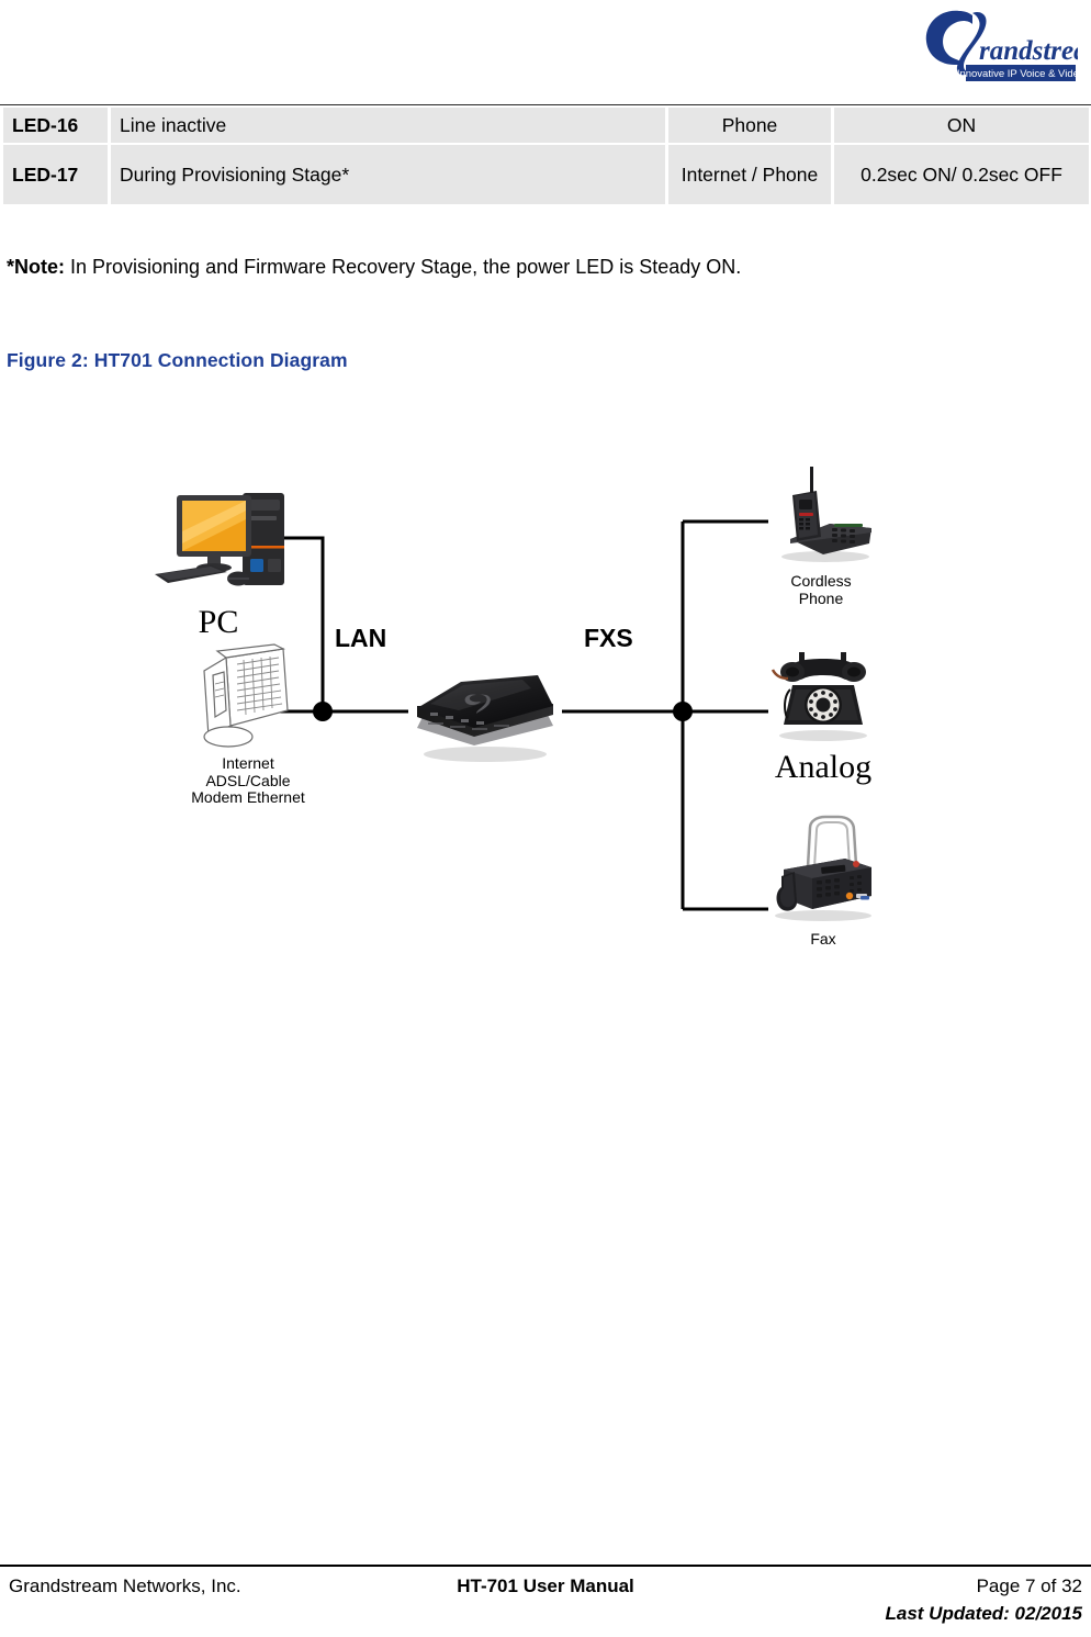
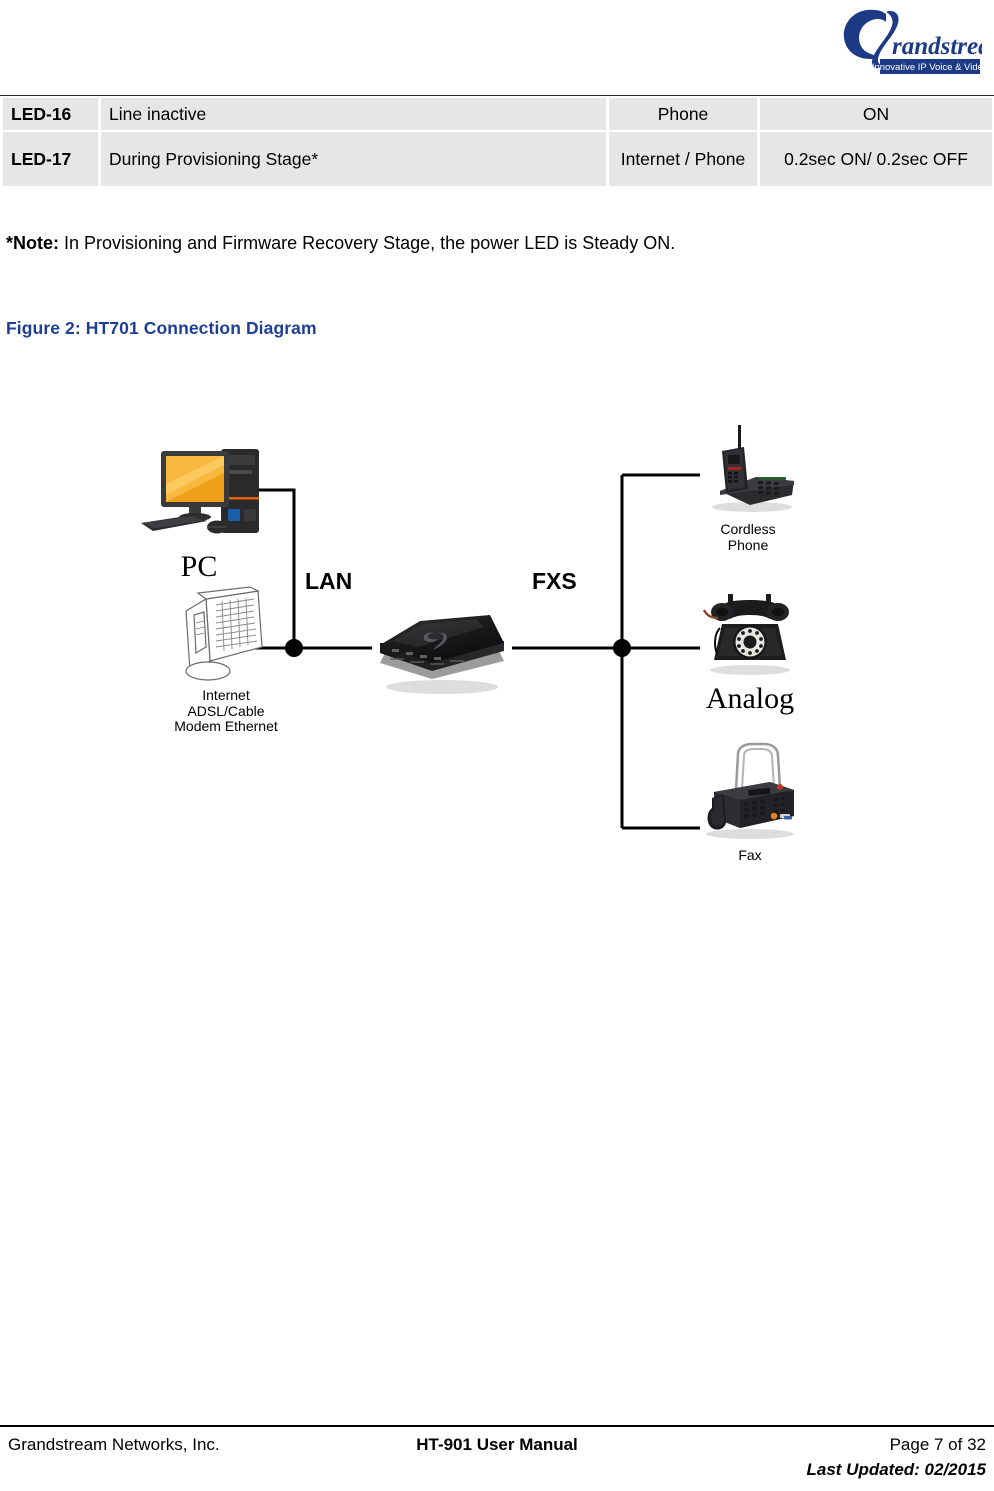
  randstre
  Innovative IP Voice & Vide
  LED-16	Line inactive	Phone	ON
  LED-17	During Provisioning Stage*	Internet / Phone	0.2sec ON/ 0.2sec OFF
  *Note: In Provisioning and Firmware Recovery Stage, the power LED is Steady ON.
  Figure 2: HT701 Connection Diagram
  PC
  Internet
  ADSL/Cable
  Modem Ethernet
  LAN
  FXS
  Cordless
  Phone
  Analog
  Fax
  Grandstream Networks, Inc.
- HT-701 User Manual
+ HT-901 User Manual
  Page 7 of 32
  Last Updated: 02/2015
